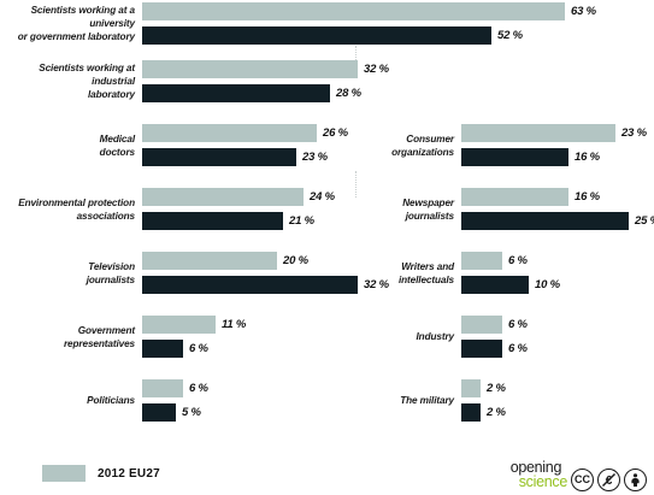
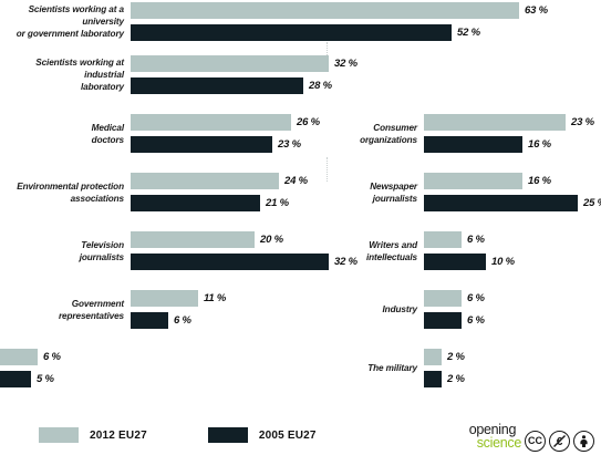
  Scientists working at a university
  or government laboratory
  63 %
  52 %
  Scientists working at industrial
  laboratory
  32 %
  28 %
  Medical
  doctors
  26 %
  23 %
  Environmental protection
  associations
  24 %
  21 %
  Television
  journalists
  20 %
  32 %
  Government
  representatives
  11 %
  6 %
- Politicians
  6 %
  5 %
  Consumer
  organizations
  23 %
  16 %
  Newspaper
  journalists
  16 %
  Writers and
  intellectuals
  6 %
  10 %
  Industry
  6 %
  6 %
  The military
  2 %
  2 %
  2012 EU27
+ 2005 EU27
  opening
  science
  CC
  €
